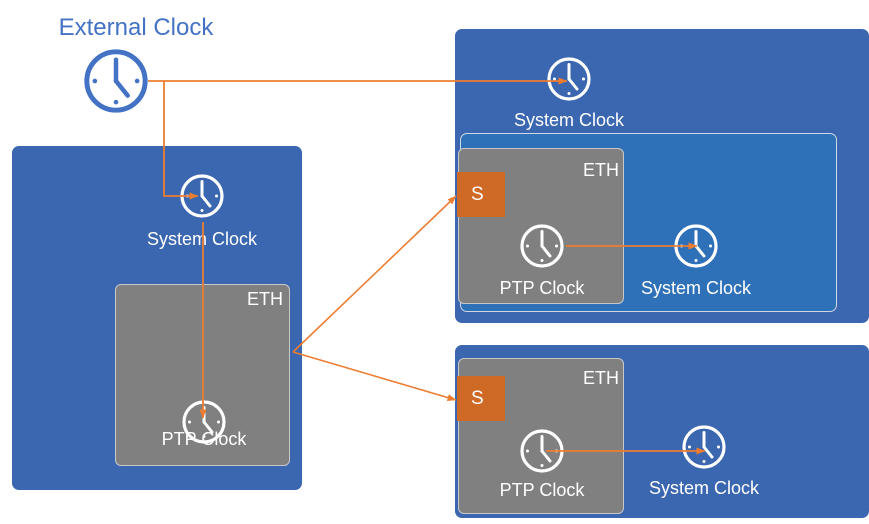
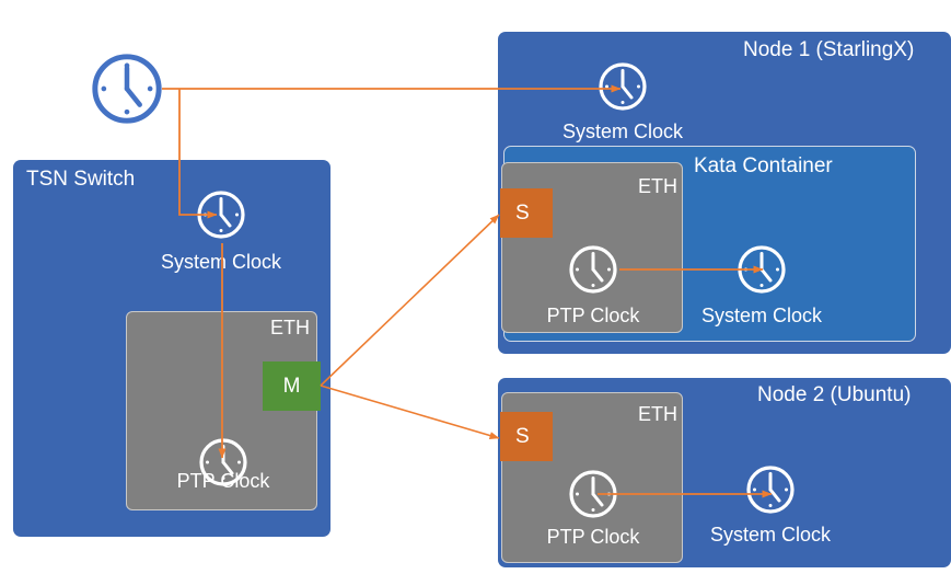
+ TSN Switch
  ETH
+ M
  System Clock
  PTP Clock
+ Node 1 (StarlingX)
+ Kata Container
  ETH
  S
  System Clock
  PTP Clock
  System Clock
+ Node 2 (Ubuntu)
  ETH
  S
  PTP Clock
  System Clock
- External Clock
